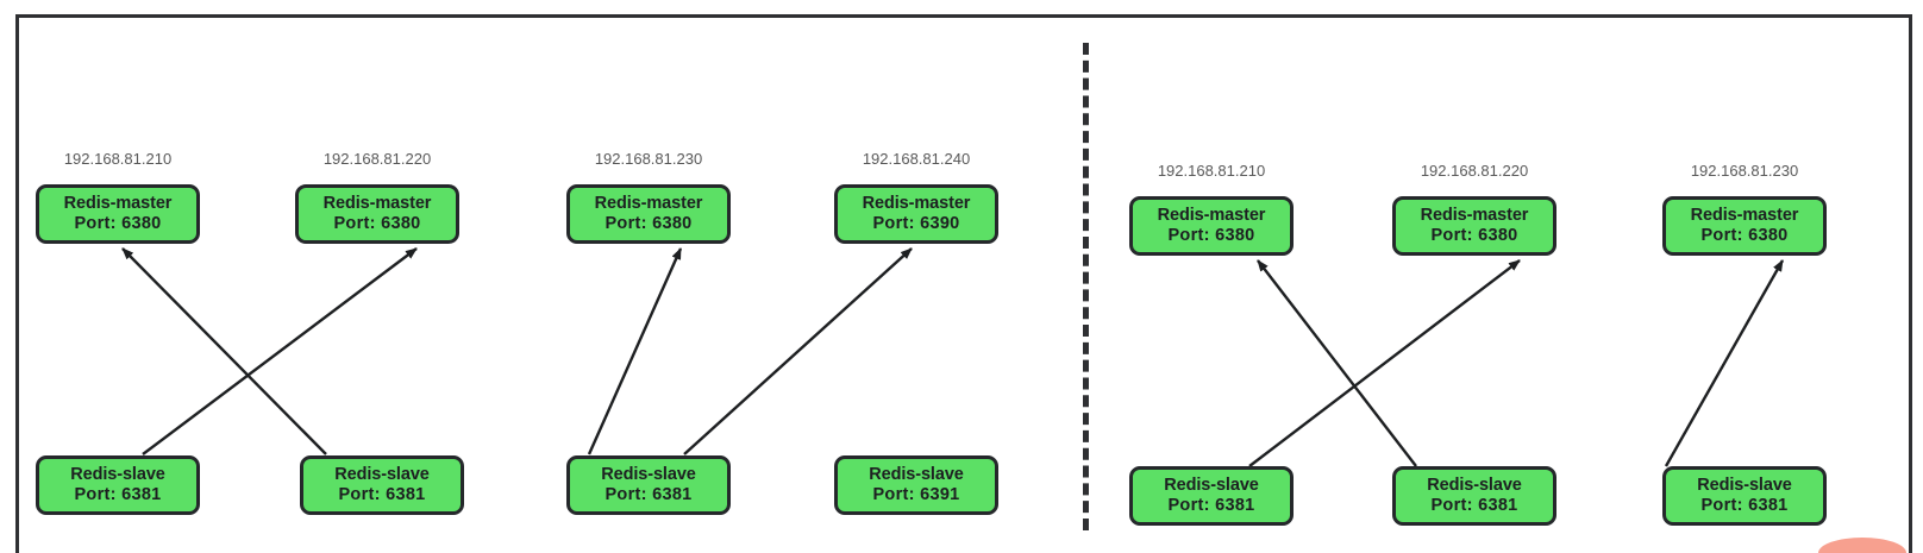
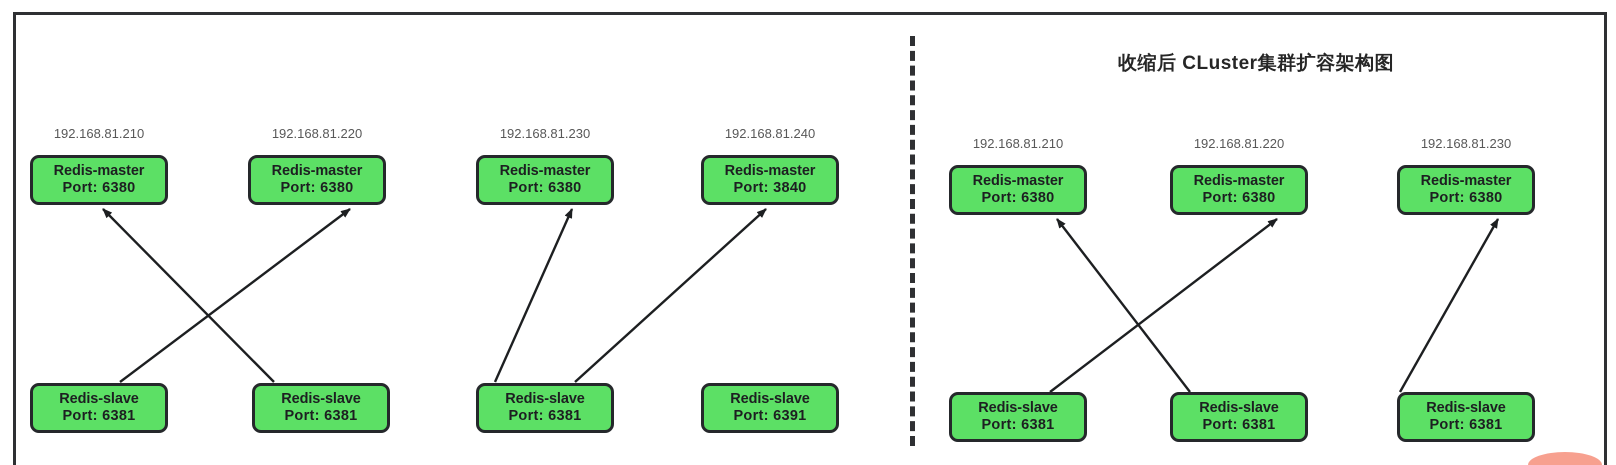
+ 收缩后 CLuster集群扩容架构图
  192.168.81.210
  192.168.81.220
  192.168.81.230
  192.168.81.240
  Redis-master
  Port: 6380
  Redis-master
  Port: 6380
  Redis-master
  Port: 6380
  Redis-master
- Port: 6390
+ Port: 3840
  Redis-slave
  Port: 6381
  Redis-slave
  Port: 6381
  Redis-slave
  Port: 6381
  Redis-slave
  Port: 6391
  192.168.81.210
  192.168.81.220
  192.168.81.230
  Redis-master
  Port: 6380
  Redis-master
  Port: 6380
  Redis-master
  Port: 6380
  Redis-slave
  Port: 6381
  Redis-slave
  Port: 6381
  Redis-slave
  Port: 6381
